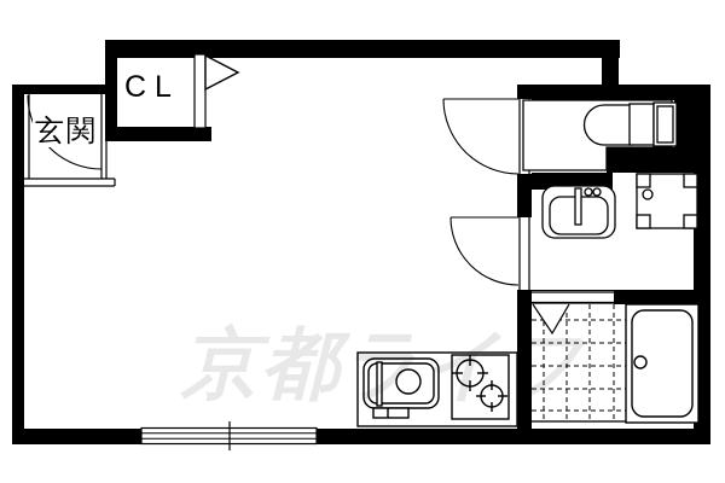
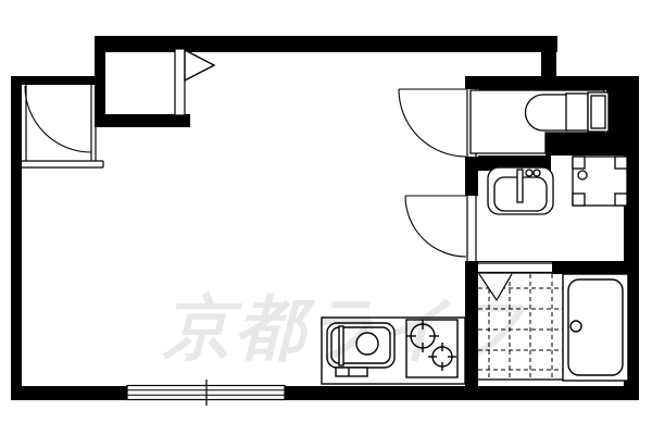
- 玄関
- CL
  京都ライフ
